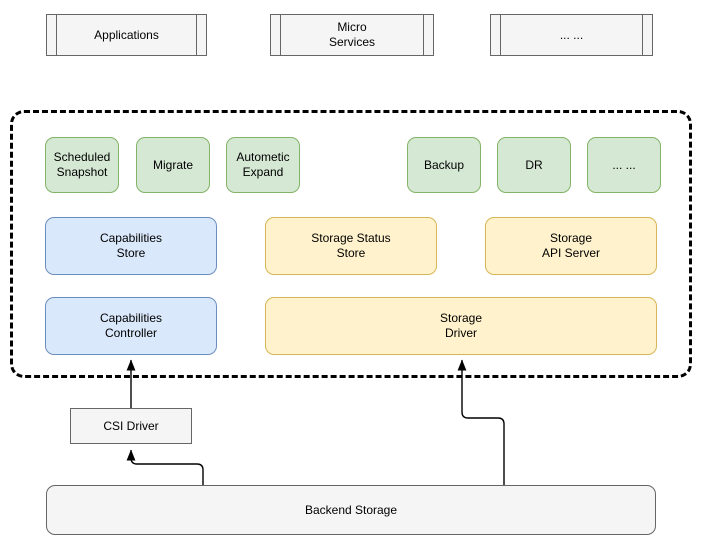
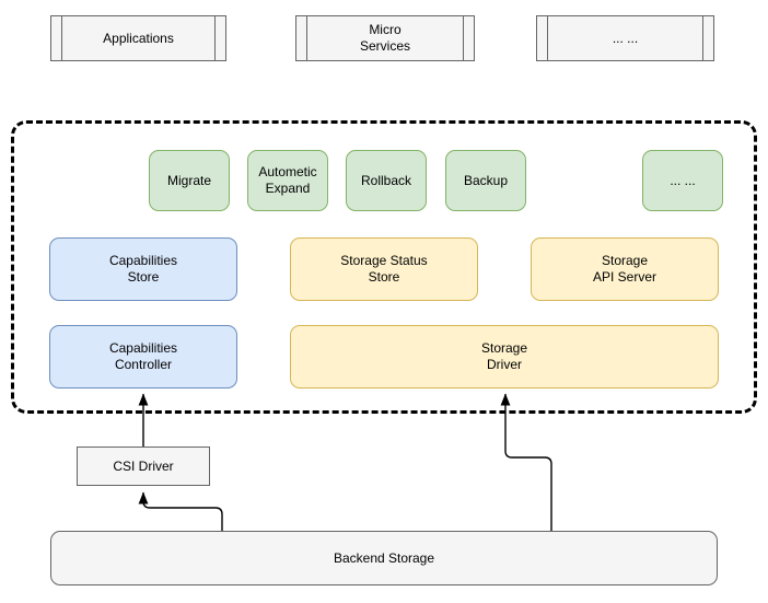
  Applications
  Micro
  Services
  ... ...
- Scheduled
- Snapshot
  Migrate
  Autometic
  Expand
+ Rollback
  Backup
- DR
  ... ...
  Capabilities
  Store
  Storage Status
  Store
  Storage
  API Server
  Capabilities
  Controller
  Storage
  Driver
  CSI Driver
  Backend Storage
